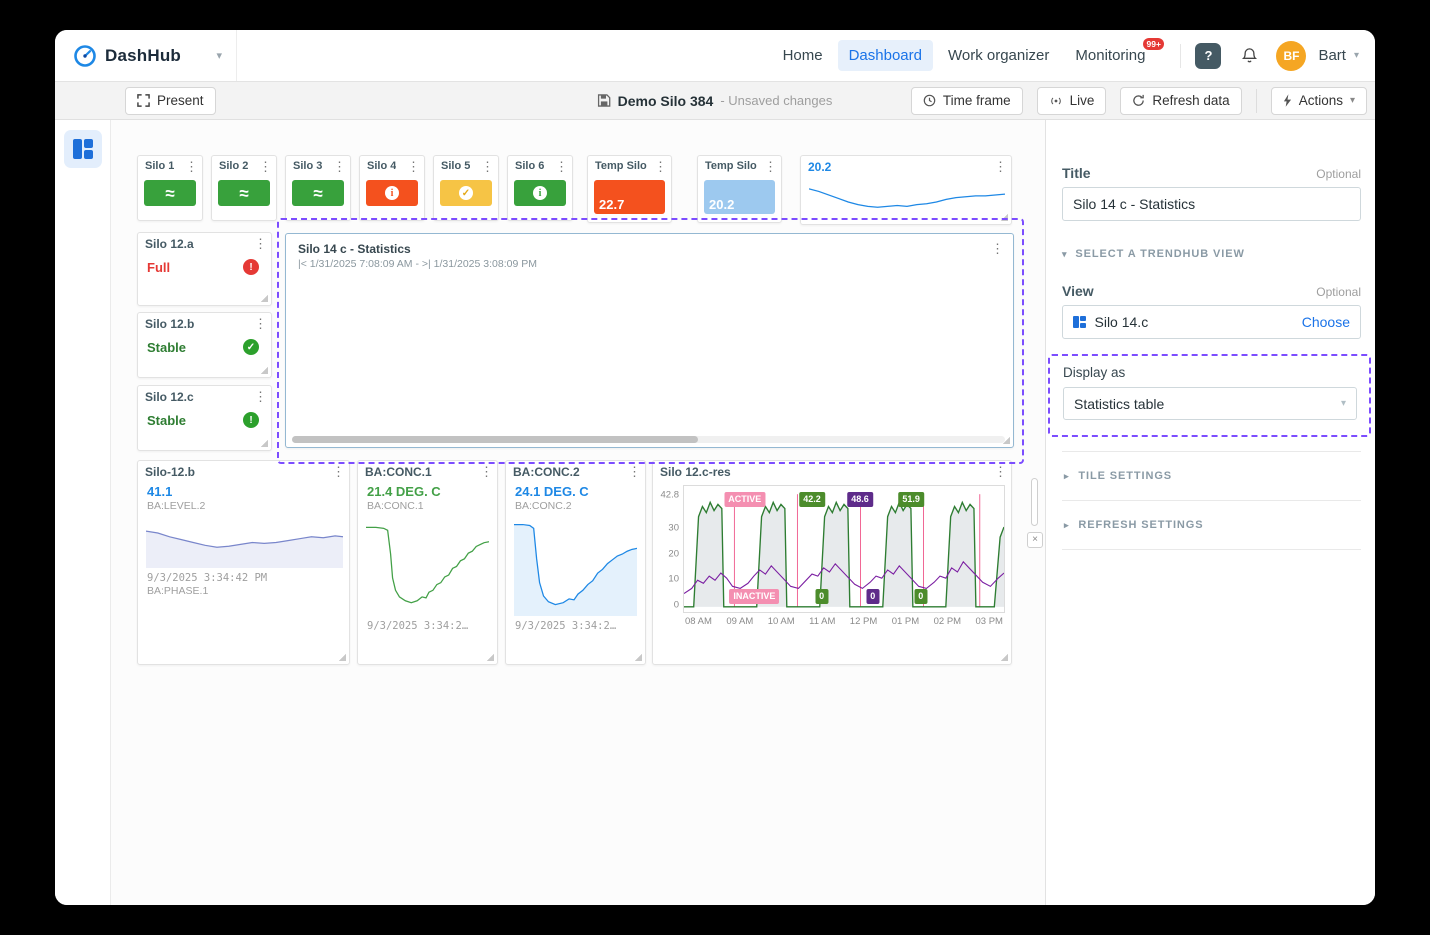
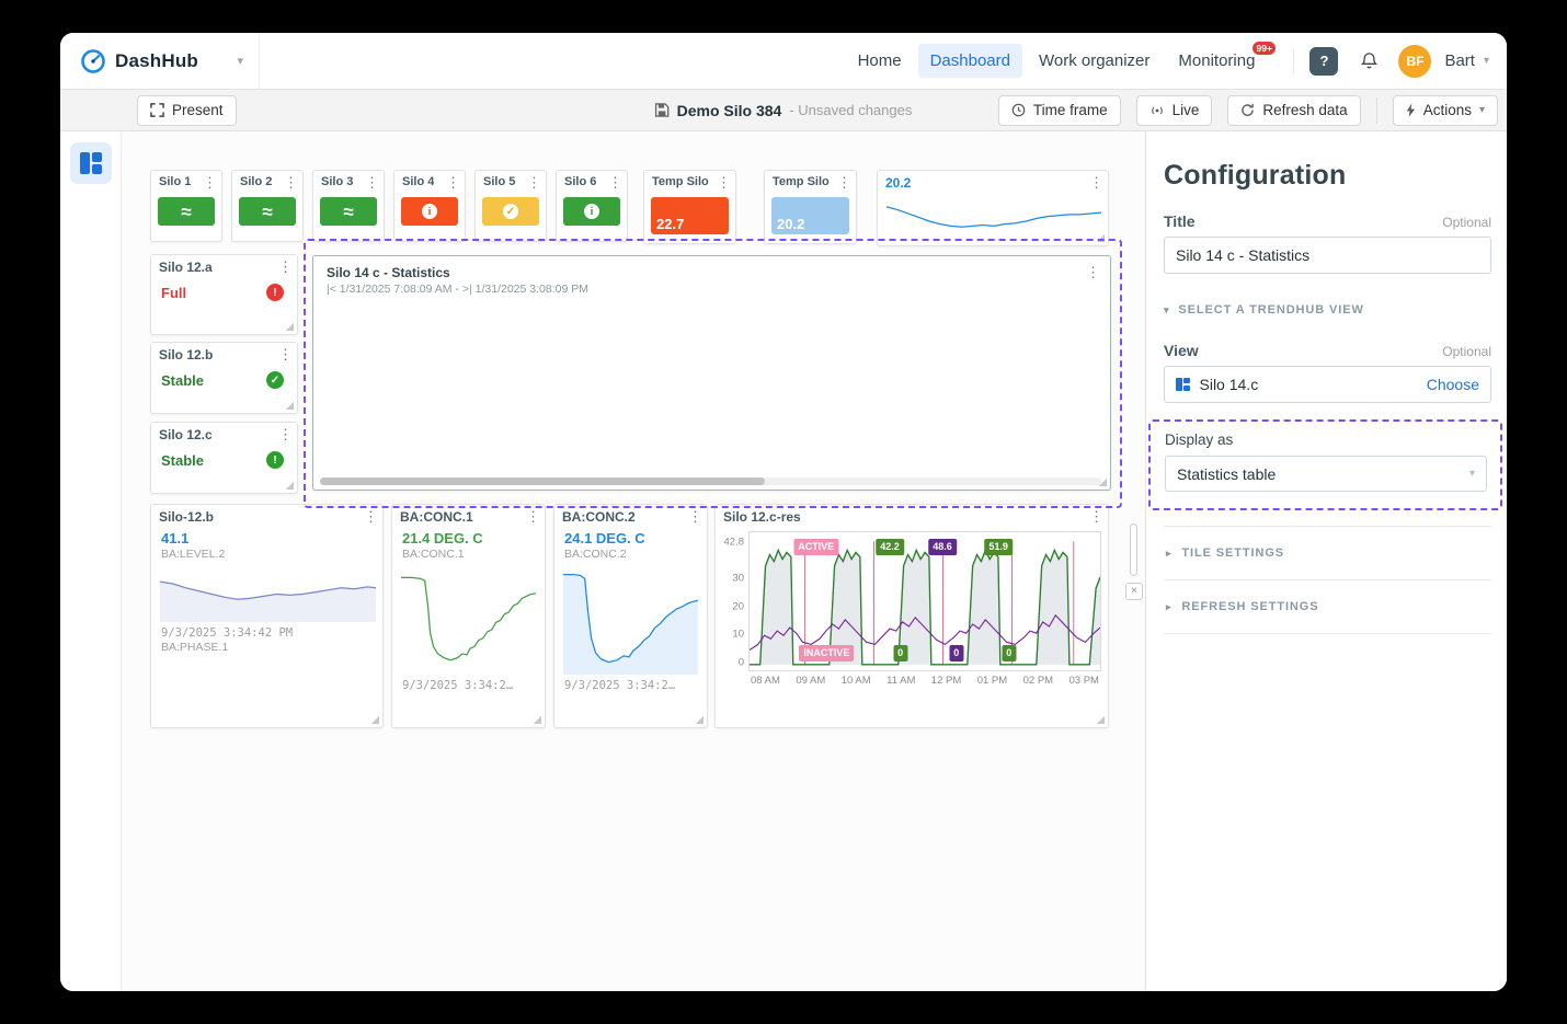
  DashHub
  ▾
  Home
  Dashboard
  Work organizer
  Monitoring
  99+
  ?
  BF
  Bart
  ▾
  Present
  Demo Silo 384
  - Unsaved changes
  Time frame
  Live
  Refresh data
  Actions
  ▾
  Silo 1
  ⋮
  ≈
  Silo 2
  ⋮
  ≈
  Silo 3
  ⋮
  ≈
  Silo 4
  ⋮
  i
  Silo 5
  ⋮
  ✓
  Silo 6
  ⋮
  i
  Temp Silo
  ⋮
  22.7
  Temp Silo
  ⋮
  20.2
  20.2
  ⋮
  Silo 12.a
  ⋮
  Full
  !
  Silo 12.b
  ⋮
  Stable
  ✓
  Silo 12.c
  ⋮
  Stable
  !
  Silo 14 c - Statistics
  |< 1/31/2025 7:08:09 AM - >| 1/31/2025 3:08:09 PM
  ⋮
  Silo-12.b
  ⋮
  41.1
  BA:LEVEL.2
  9/3/2025 3:34:42 PM
  BA:PHASE.1
  BA:CONC.1
  ⋮
  21.4 DEG. C
  BA:CONC.1
  9/3/2025 3:34:2…
  BA:CONC.2
  ⋮
  24.1 DEG. C
  BA:CONC.2
  9/3/2025 3:34:2…
  Silo 12.c-res
  ⋮
  42.8
  30
  20
  10
  0
  ACTIVE
  42.2
  48.6
  51.9
  INACTIVE
  0
  0
  0
  08 AM
  09 AM
  10 AM
  11 AM
  12 PM
  01 PM
  02 PM
  03 PM
  ×
+ Configuration
  Title
  Optional
  Silo 14 c - Statistics
  ▾
  SELECT A TRENDHUB VIEW
  View
  Optional
  Silo 14.c
  Choose
  Display as
  Statistics table
  ▾
  ▸
  TILE SETTINGS
  ▸
  REFRESH SETTINGS
